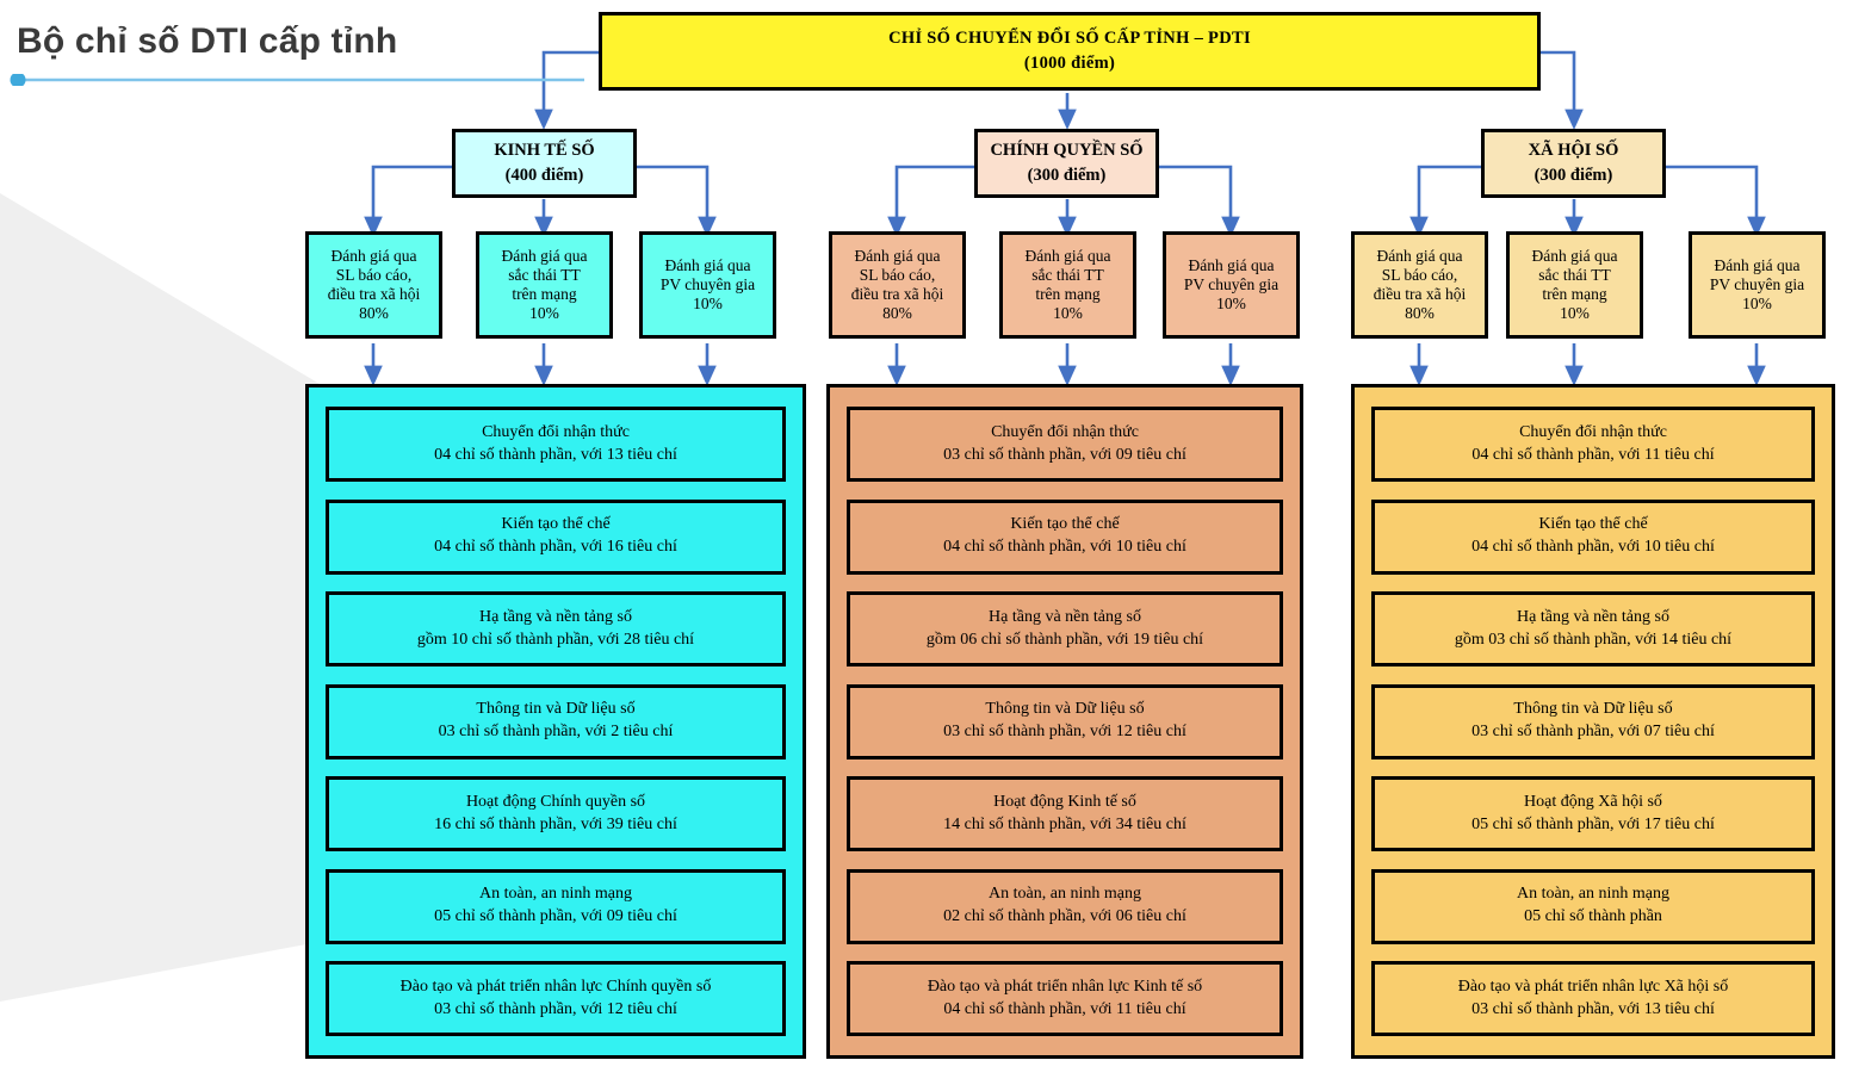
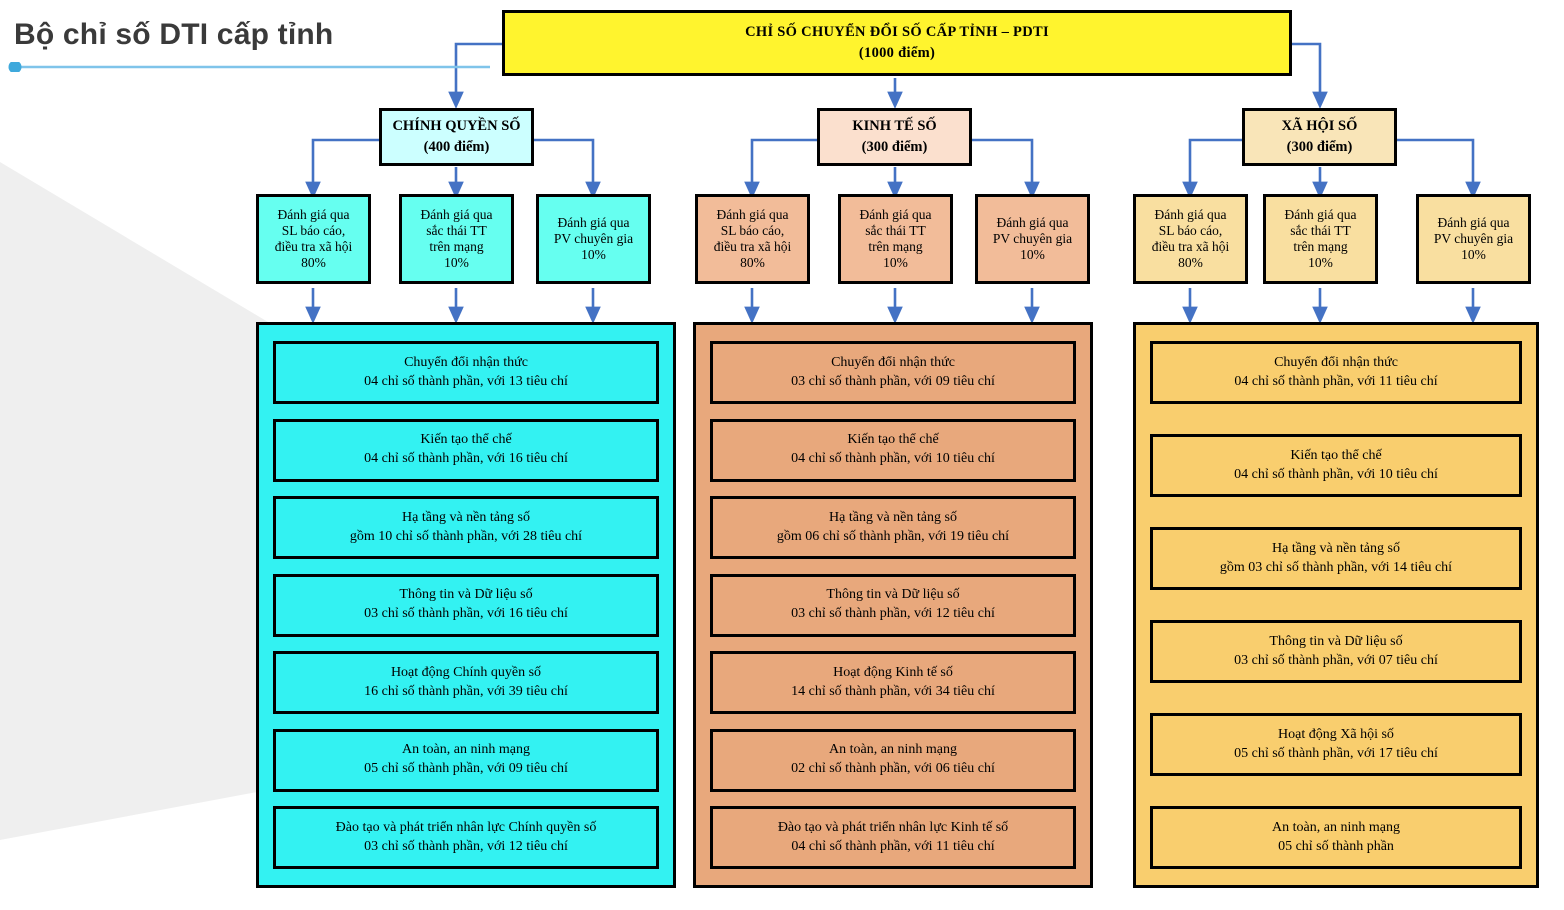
  Bộ chỉ số DTI cấp tỉnh
  CHỈ SỐ CHUYỂN ĐỔI SỐ CẤP TỈNH – PDTI
  (1000 điểm)
- KINH TẾ SỐ
+ CHÍNH QUYỀN SỐ
  (400 điểm)
- CHÍNH QUYỀN SỐ
+ KINH TẾ SỐ
  (300 điểm)
  XÃ HỘI SỐ
  (300 điểm)
  Đánh giá qua
  SL báo cáo,
  điều tra xã hội
  80%
  Đánh giá qua
  sắc thái TT
  trên mạng
  10%
  Đánh giá qua
  PV chuyên gia
  10%
  Đánh giá qua
  SL báo cáo,
  điều tra xã hội
  80%
  Đánh giá qua
  sắc thái TT
  trên mạng
  10%
  Đánh giá qua
  PV chuyên gia
  10%
  Đánh giá qua
  SL báo cáo,
  điều tra xã hội
  80%
  Đánh giá qua
  sắc thái TT
  trên mạng
  10%
  Đánh giá qua
  PV chuyên gia
  10%
  Chuyển đổi nhận thức
  04 chỉ số thành phần, với 13 tiêu chí
  Kiến tạo thể chế
  04 chỉ số thành phần, với 16 tiêu chí
  Hạ tầng và nền tảng số
  gồm 10 chỉ số thành phần, với 28 tiêu chí
  Thông tin và Dữ liệu số
- 03 chỉ số thành phần, với 2 tiêu chí
+ 03 chỉ số thành phần, với 16 tiêu chí
  Hoạt động Chính quyền số
  16 chỉ số thành phần, với 39 tiêu chí
  An toàn, an ninh mạng
  05 chỉ số thành phần, với 09 tiêu chí
  Đào tạo và phát triển nhân lực Chính quyền số
  03 chỉ số thành phần, với 12 tiêu chí
  Chuyển đổi nhận thức
  03 chỉ số thành phần, với 09 tiêu chí
  Kiến tạo thể chế
  04 chỉ số thành phần, với 10 tiêu chí
  Hạ tầng và nền tảng số
  gồm 06 chỉ số thành phần, với 19 tiêu chí
  Thông tin và Dữ liệu số
  03 chỉ số thành phần, với 12 tiêu chí
  Hoạt động Kinh tế số
  14 chỉ số thành phần, với 34 tiêu chí
  An toàn, an ninh mạng
  02 chỉ số thành phần, với 06 tiêu chí
  Đào tạo và phát triển nhân lực Kinh tế số
  04 chỉ số thành phần, với 11 tiêu chí
  Chuyển đổi nhận thức
  04 chỉ số thành phần, với 11 tiêu chí
  Kiến tạo thể chế
  04 chỉ số thành phần, với 10 tiêu chí
  Hạ tầng và nền tảng số
  gồm 03 chỉ số thành phần, với 14 tiêu chí
  Thông tin và Dữ liệu số
  03 chỉ số thành phần, với 07 tiêu chí
  Hoạt động Xã hội số
  05 chỉ số thành phần, với 17 tiêu chí
  An toàn, an ninh mạng
  05 chỉ số thành phần
- Đào tạo và phát triển nhân lực Xã hội số
- 03 chỉ số thành phần, với 13 tiêu chí
